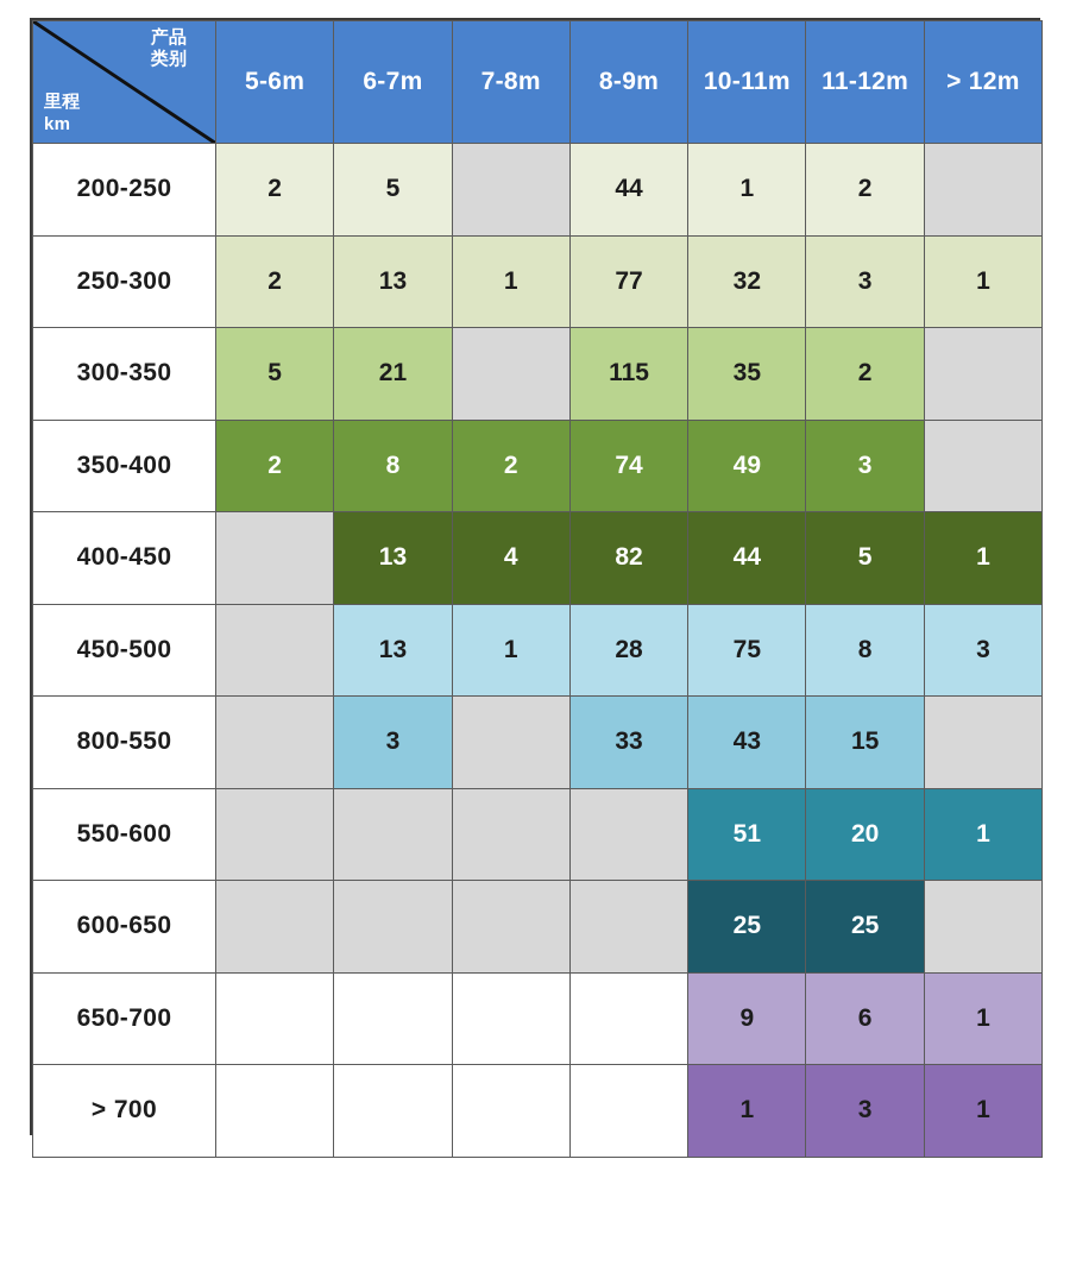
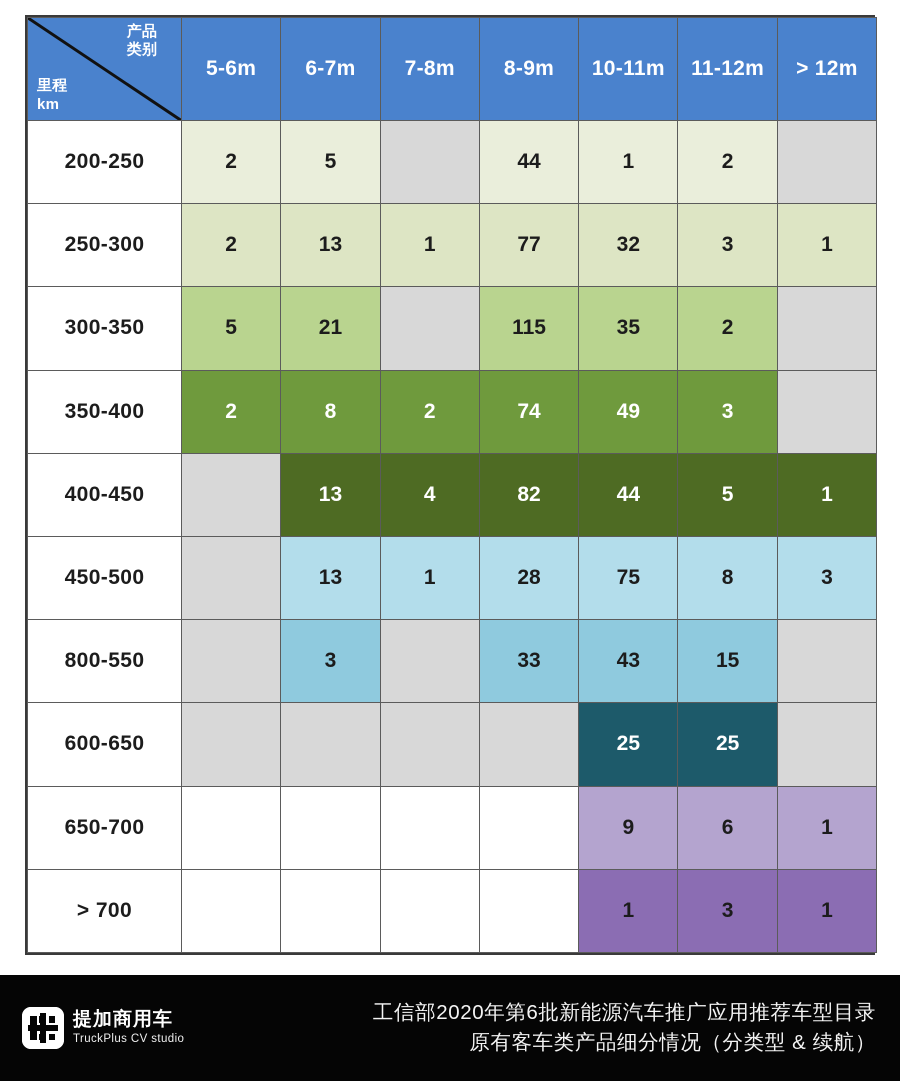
  产品类别 里程km	5-6m	6-7m	7-8m	8-9m	10-11m	11-12m	> 12m
  200-250	2	5		44	1	2
  250-300	2	13	1	77	32	3	1
  300-350	5	21		115	35	2
  350-400	2	8	2	74	49	3
  400-450		13	4	82	44	5	1
  450-500		13	1	28	75	8	3
  800-550		3		33	43	15
- 550-600					51	20	1
  600-650					25	25
  650-700					9	6	1
  > 700					1	3	1
+ 提加商用车
+ TruckPlus CV studio
+ 工信部2020年第6批新能源汽车推广应用推荐车型目录
+ 原有客车类产品细分情况（分类型 & 续航）
